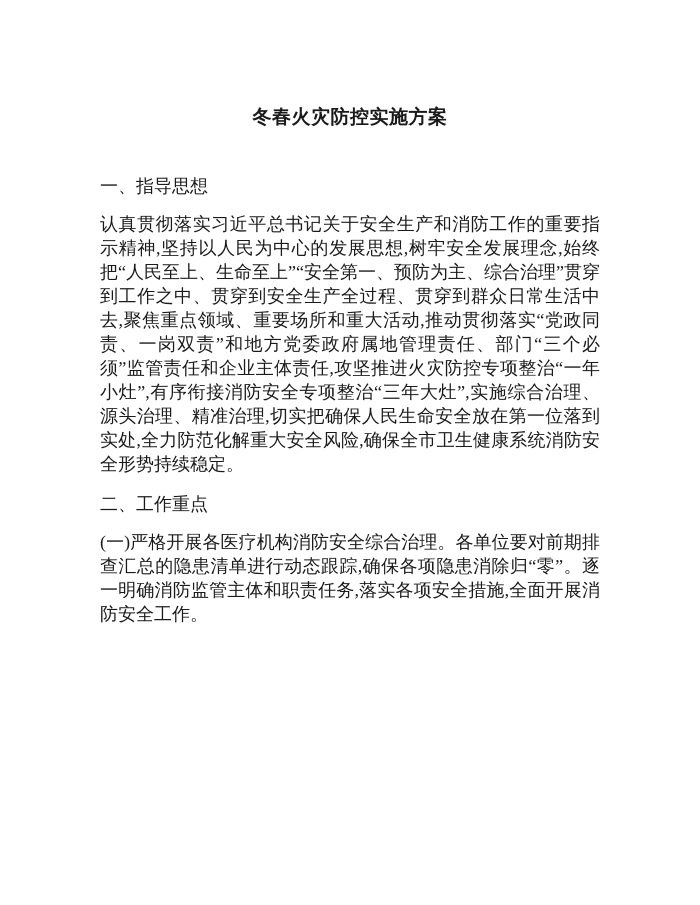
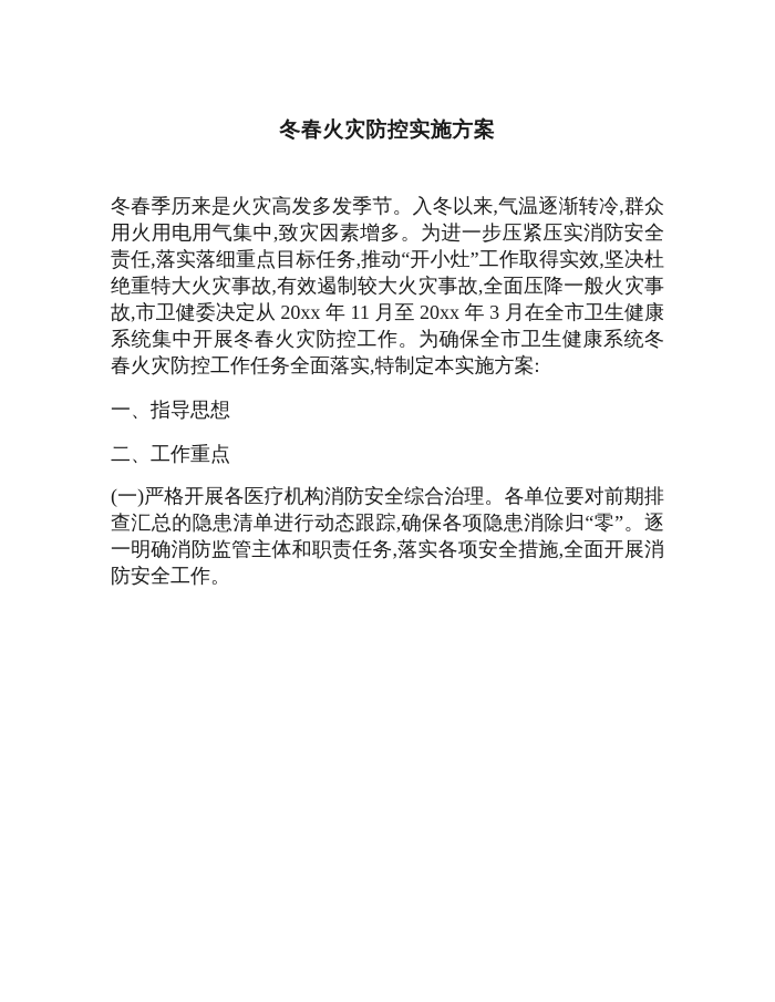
  冬春火灾防控实施方案
+ 冬春季历来是火灾高发多发季节。入冬以来,气温逐渐转冷,群众用火用电用气集中,致灾因素增多。为进一步压紧压实消防安全责任,落实落细重点目标任务,推动“开小灶”工作取得实效,坚决杜绝重特大火灾事故,有效遏制较大火灾事故,全面压降一般火灾事故,市卫健委决定从 20xx 年 11 月至 20xx 年 3 月在全市卫生健康系统集中开展冬春火灾防控工作。为确保全市卫生健康系统冬春火灾防控工作任务全面落实,特制定本实施方案:
  一、指导思想
- 认真贯彻落实习近平总书记关于安全生产和消防工作的重要指示精神,坚持以人民为中心的发展思想,树牢安全发展理念,始终把“人民至上、生命至上”“安全第一、预防为主、综合治理”贯穿到工作之中、贯穿到安全生产全过程、贯穿到群众日常生活中去,聚焦重点领域、重要场所和重大活动,推动贯彻落实“党政同责、一岗双责”和地方党委政府属地管理责任、部门“三个必须”监管责任和企业主体责任,攻坚推进火灾防控专项整治“一年小灶”,有序衔接消防安全专项整治“三年大灶”,实施综合治理、源头治理、精准治理,切实把确保人民生命安全放在第一位落到实处,全力防范化解重大安全风险,确保全市卫生健康系统消防安全形势持续稳定。
  二、工作重点
  (一)严格开展各医疗机构消防安全综合治理。各单位要对前期排查汇总的隐患清单进行动态跟踪,确保各项隐患消除归“零”。逐一明确消防监管主体和职责任务,落实各项安全措施,全面开展消防安全工作。
